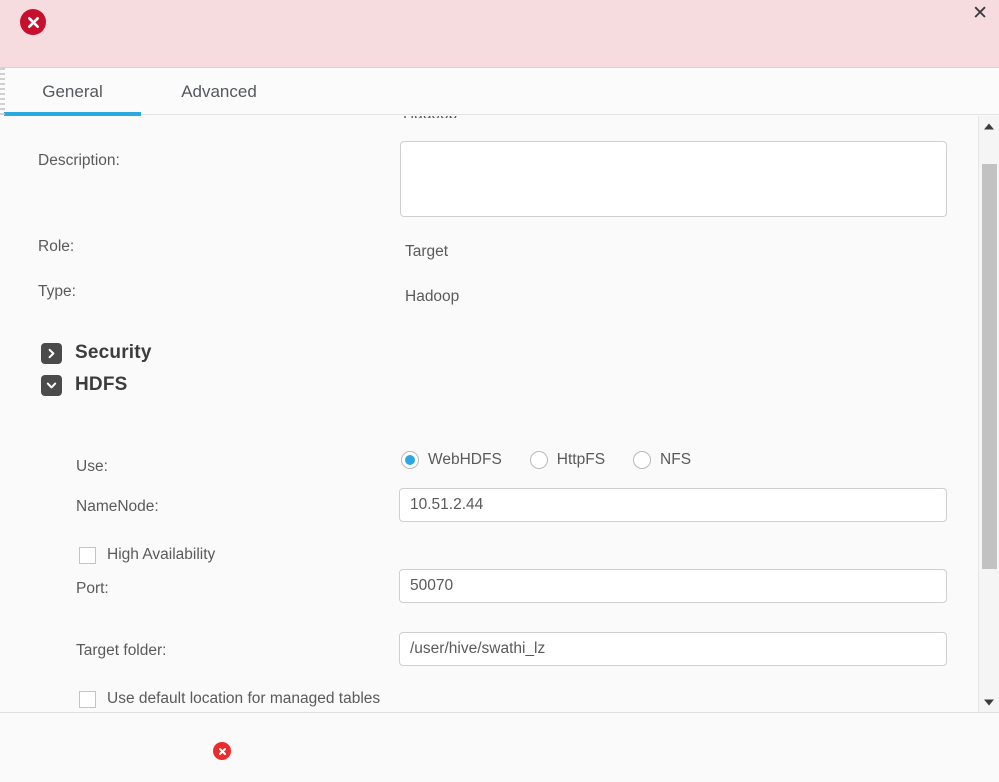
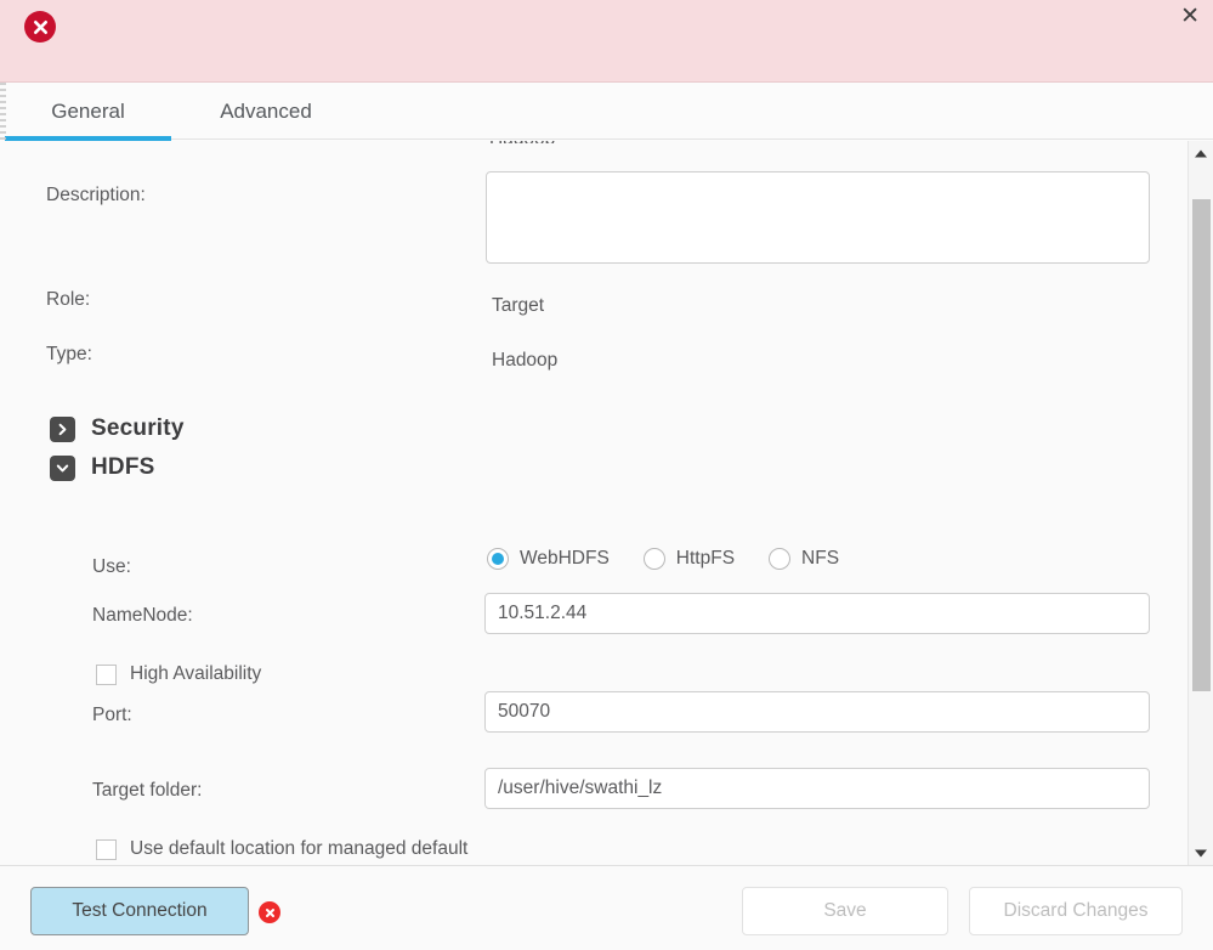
  ✕
  General
  Advanced
  Description:
  Role:
  Target
  Type:
  Hadoop
  Security
  HDFS
  Use:
  WebHDFS
  HttpFS
  NFS
  NameNode:
  10.51.2.44
  High Availability
  Port:
  50070
  Target folder:
  /user/hive/swathi_lz
- Use default location for managed tables
+ Use default location for managed default
+ Test Connection
+ Save
+ Discard Changes
